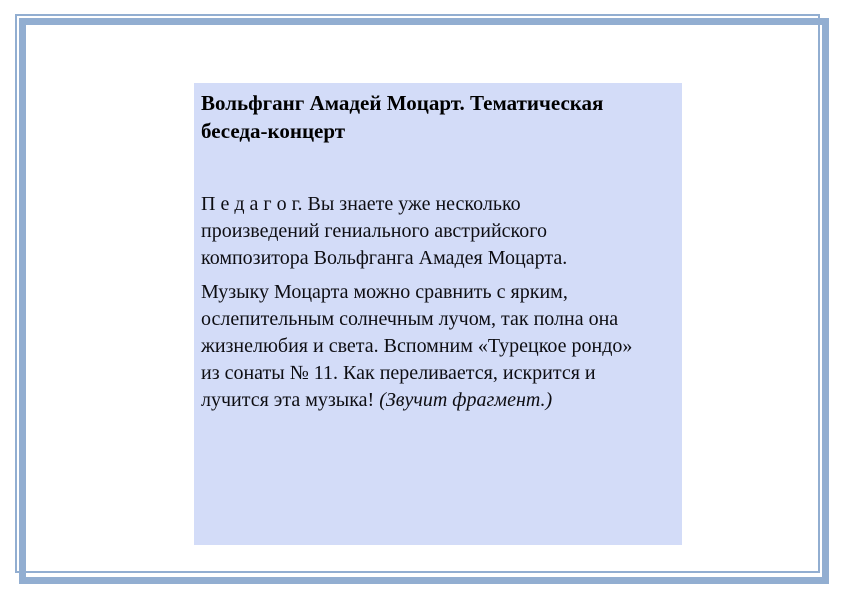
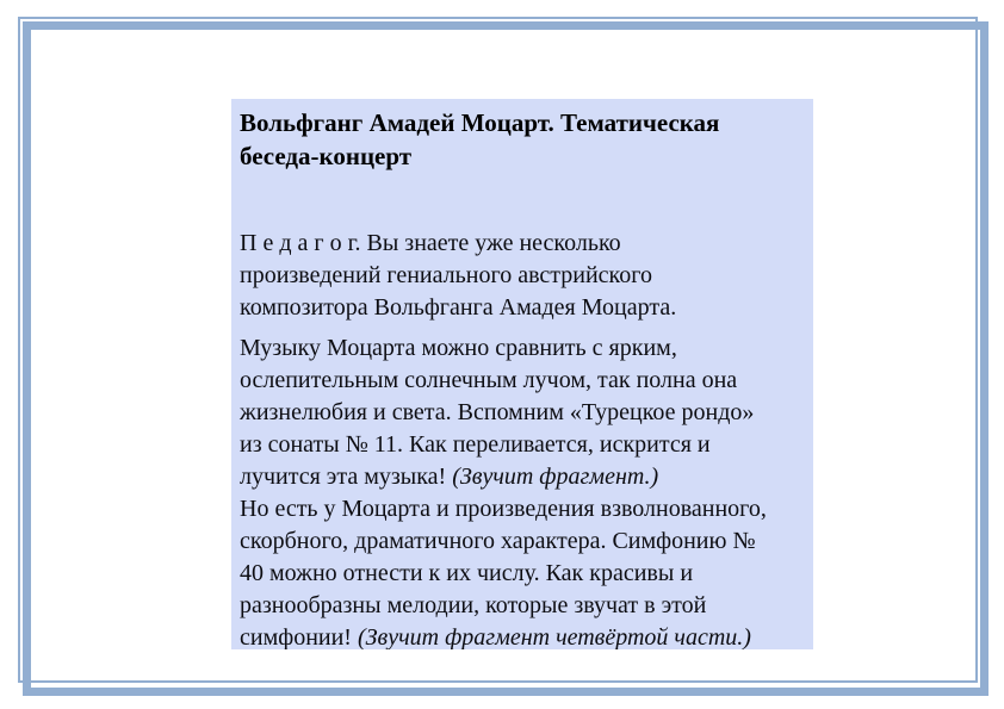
  Вольфганг Амадей Моцарт. Тематическая
  беседа-концерт
  П е д а г о г. Вы знаете уже несколько
  произведений гениального австрийского
  композитора Вольфганга Амадея Моцарта.
  Музыку Моцарта можно сравнить с ярким,
  ослепительным солнечным лучом, так полна она
  жизнелюбия и света. Вспомним «Турецкое рондо»
  из сонаты № 11. Как переливается, искрится и
  лучится эта музыка! (Звучит фрагмент.)
+ Но есть у Моцарта и произведения взволнованного,
+ скорбного, драматичного характера. Симфонию №
+ 40 можно отнести к их числу. Как красивы и
+ разнообразны мелодии, которые звучат в этой
+ симфонии! (Звучит фрагмент четвёртой части.)
